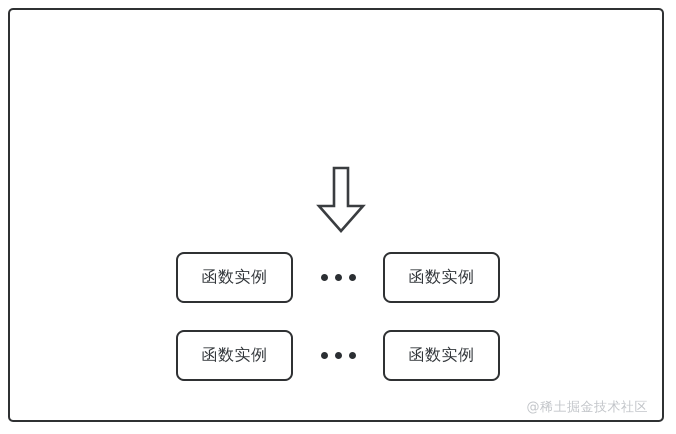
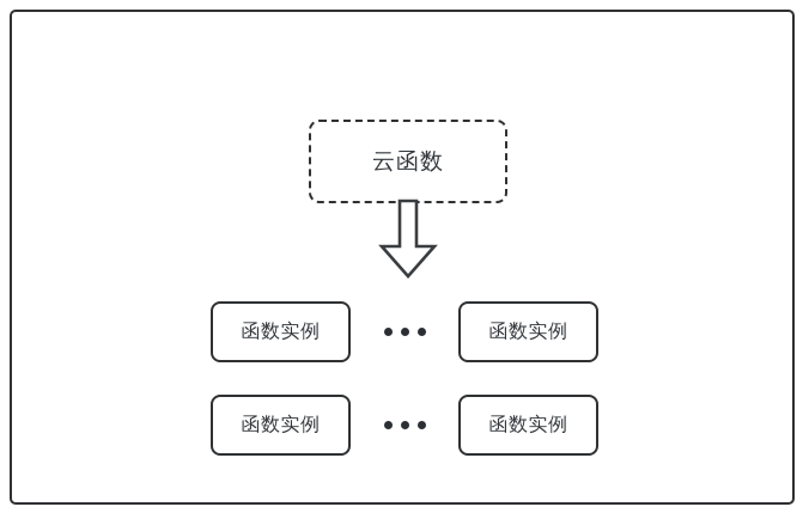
+ 云函数
  函数实例
  函数实例
  函数实例
  函数实例
- @稀土掘金技术社区
